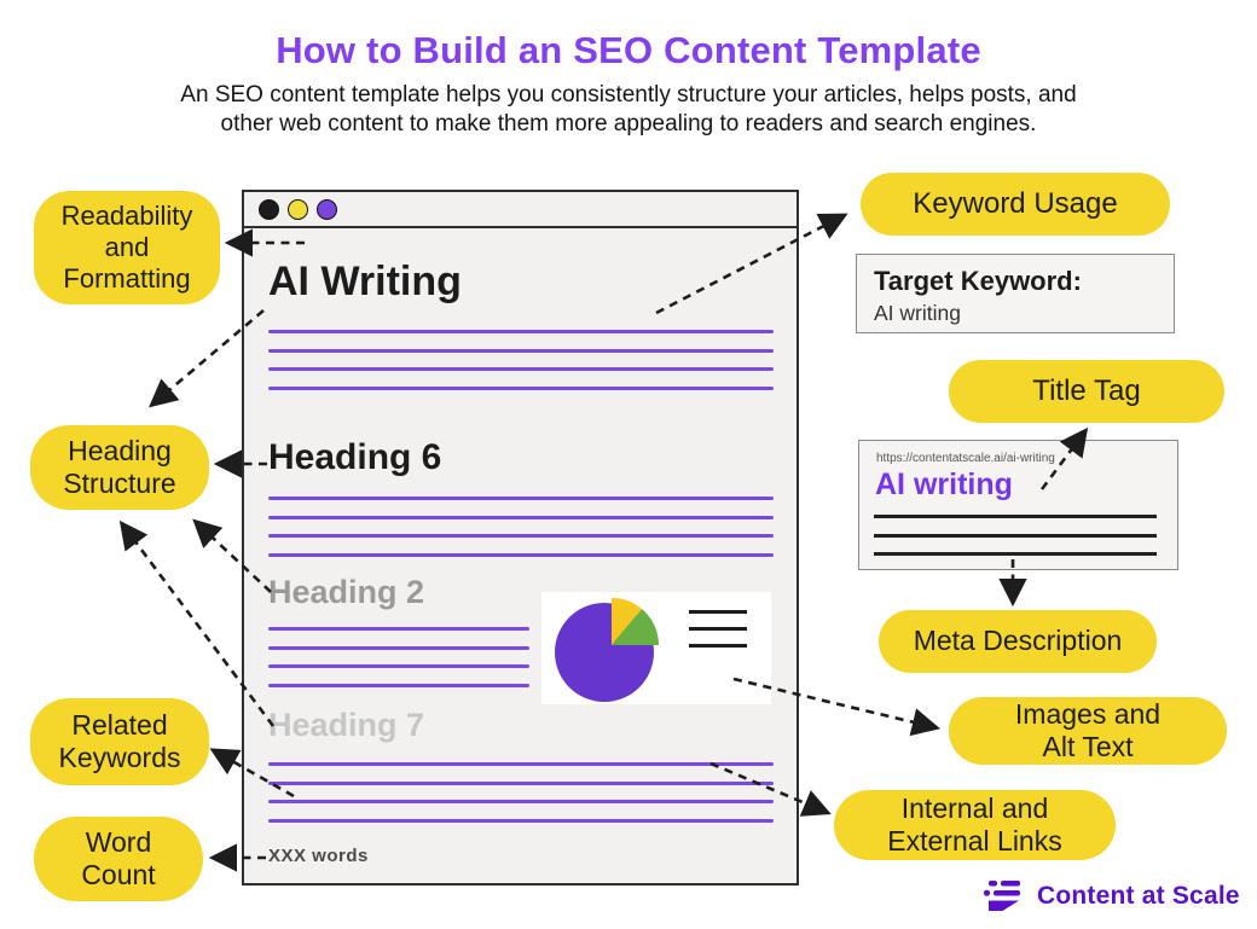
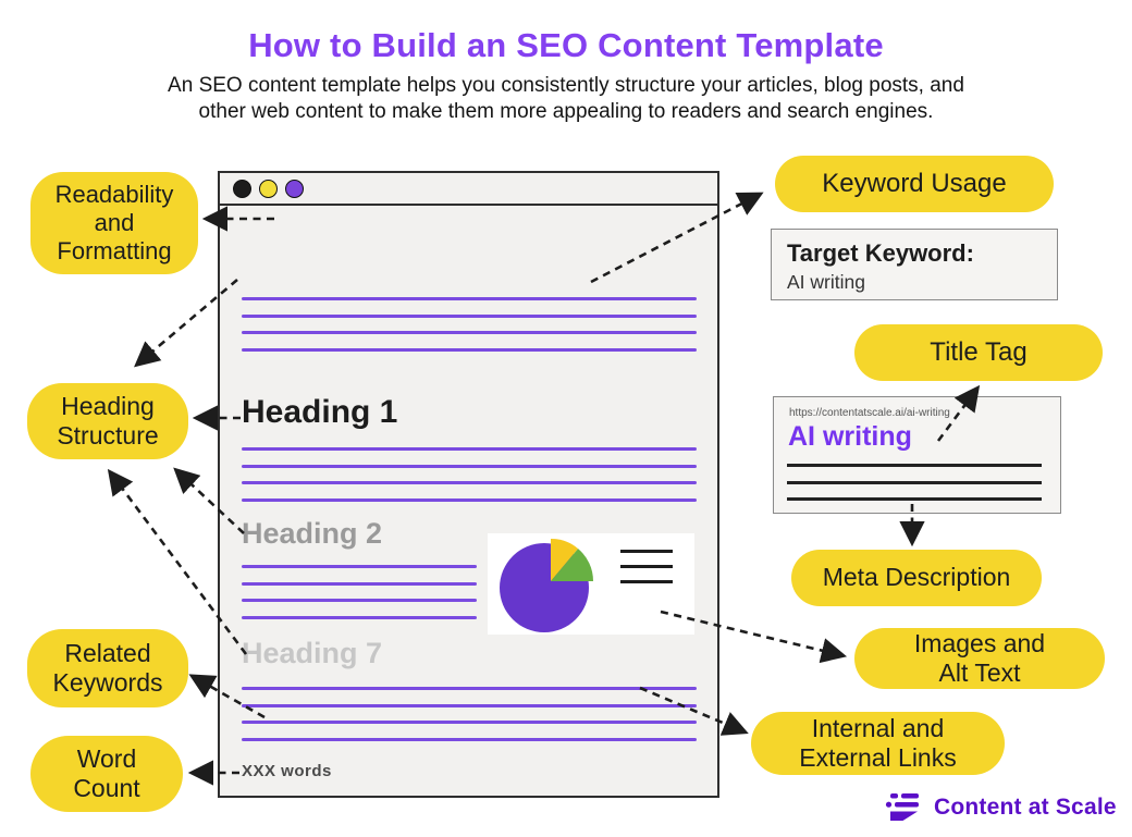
  How to Build an SEO Content Template
- An SEO content template helps you consistently structure your articles, helps posts, and
+ An SEO content template helps you consistently structure your articles, blog posts, and
  other web content to make them more appealing to readers and search engines.
- AI Writing
- Heading 6
+ Heading 1
  Heading 2
  Heading 7
  XXX words
  Readability
  and
  Formatting
  Heading
  Structure
  Related
  Keywords
  Word
  Count
  Keyword Usage
  Title Tag
  Meta Description
  Images and
  Alt Text
  Internal and
  External Links
  Target Keyword:
  AI writing
  https://contentatscale.ai/ai-writing
  AI writing
  Content at Scale
